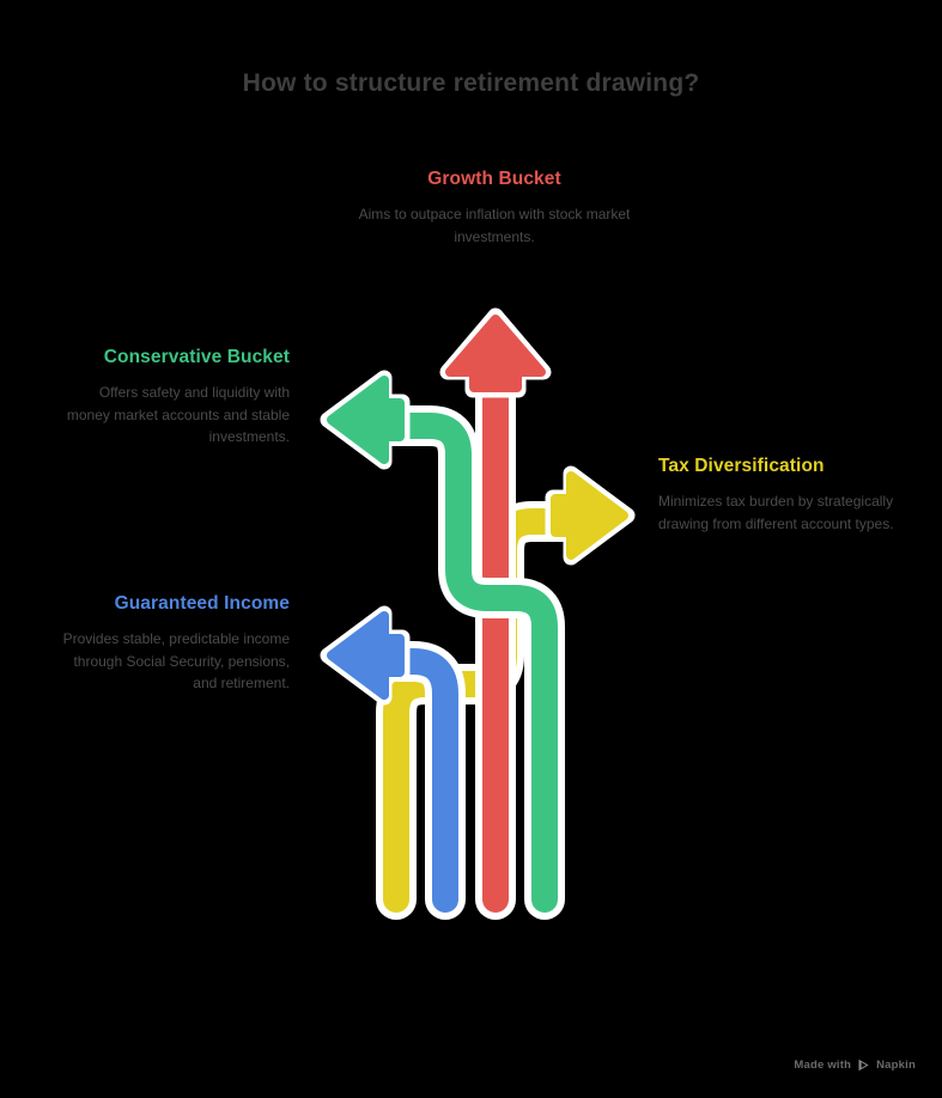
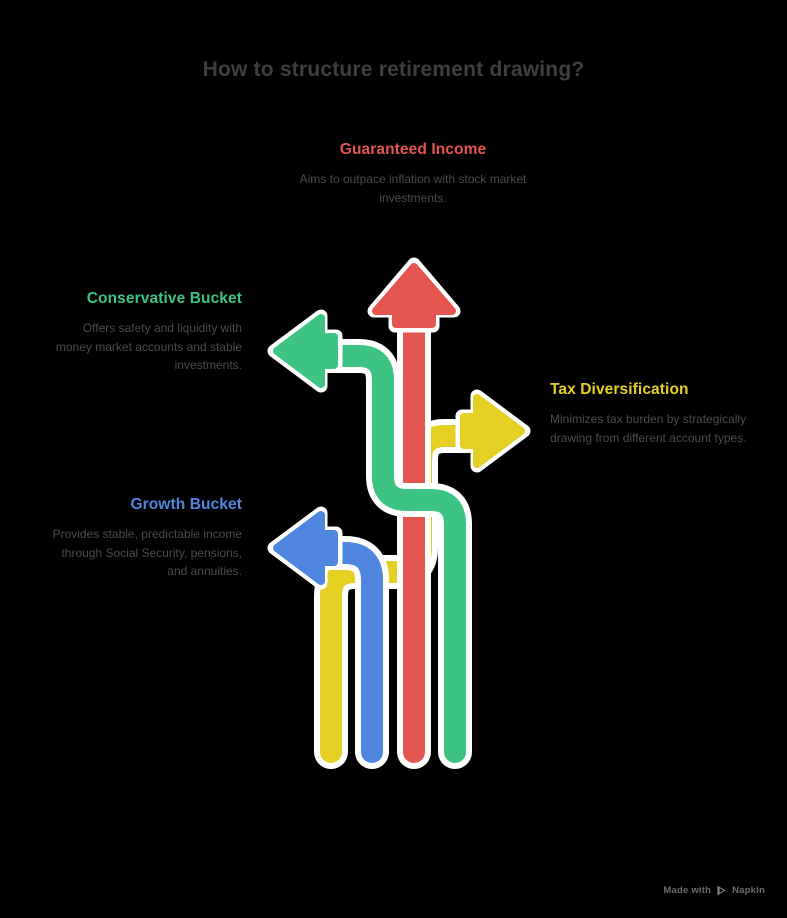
  How to structure retirement drawing?
- Growth Bucket
+ Guaranteed Income
  Aims to outpace inflation with stock market investments.
  Conservative Bucket
  Offers safety and liquidity with money market accounts and stable investments.
  Tax Diversification
  Minimizes tax burden by strategically drawing from different account types.
- Guaranteed Income
+ Growth Bucket
- Provides stable, predictable income through Social Security, pensions, and retirement.
+ Provides stable, predictable income through Social Security, pensions, and annuities.
  Made with
  Napkin
